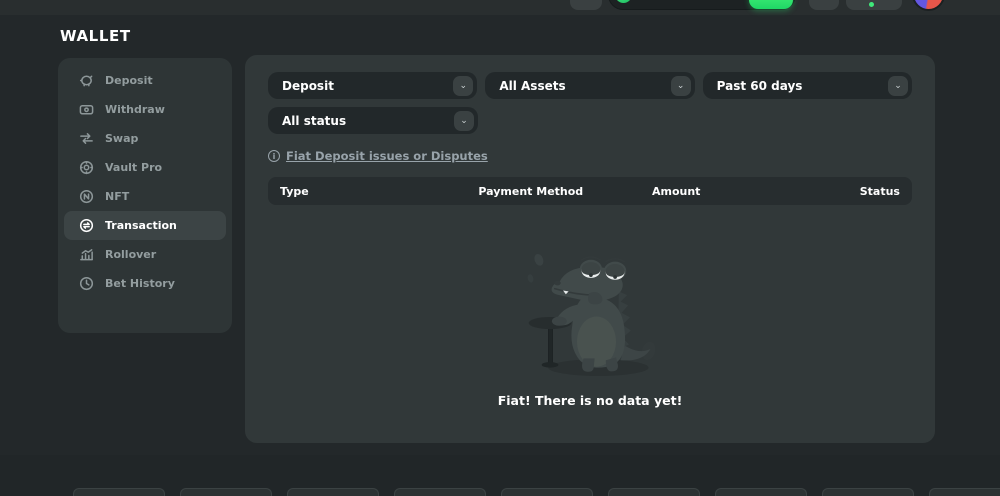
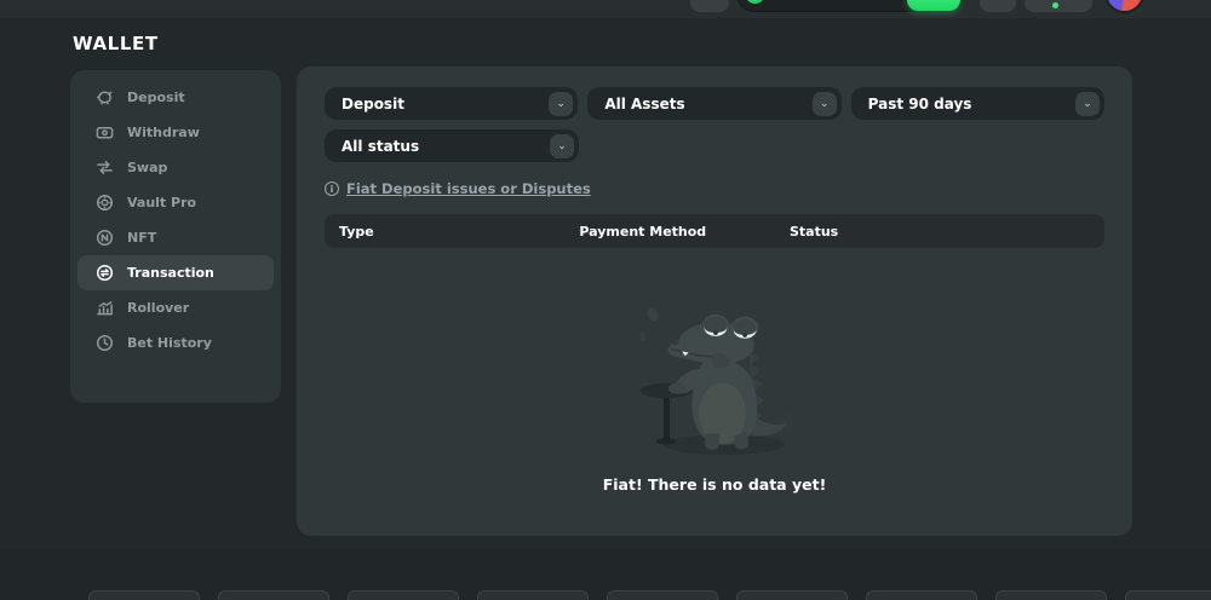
  WALLET
  Deposit
  Withdraw
  Swap
  Vault Pro
  NFT
  Transaction
  Rollover
  Bet History
  Deposit
  ⌄
  All Assets
  ⌄
- Past 60 days
+ Past 90 days
  ⌄
  All status
  ⌄
  i
  Fiat Deposit issues or Disputes
  Type
  Payment Method
- Amount
  Status
  Fiat! There is no data yet!
